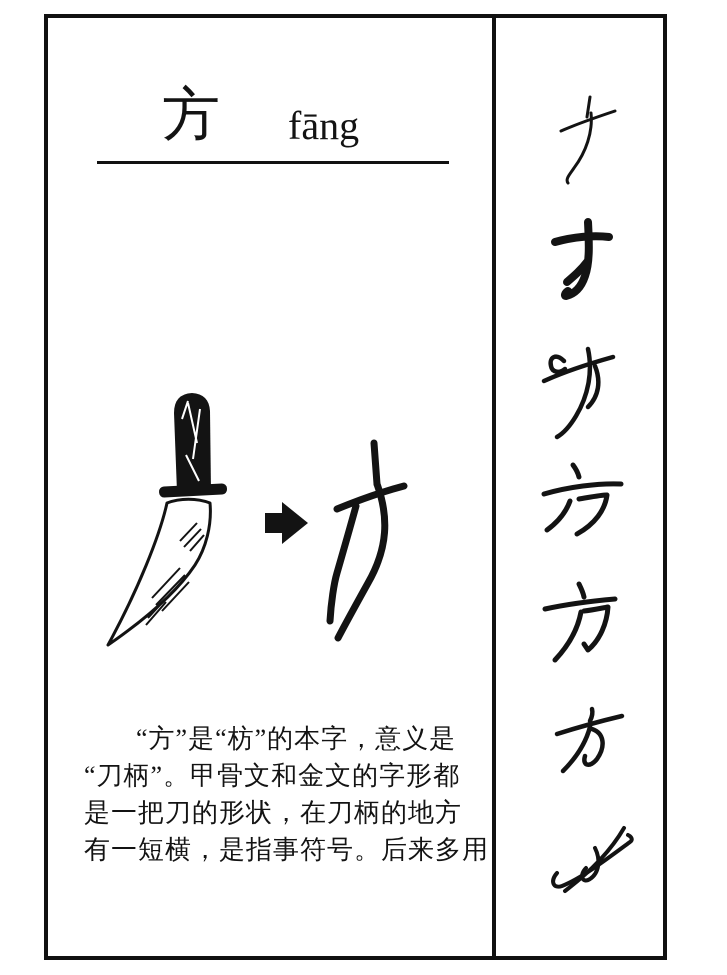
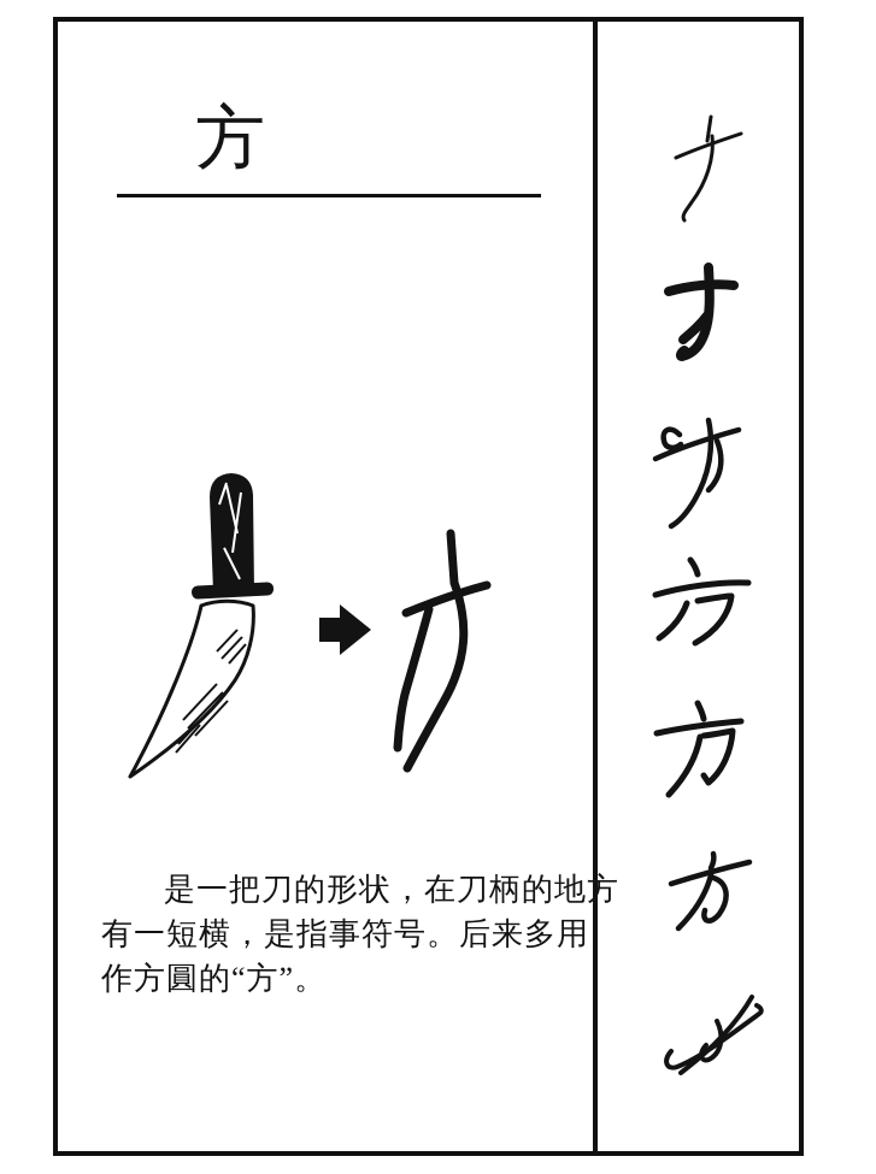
  方
- fāng
- “方”是“枋”的本字，意义是
- “刀柄”。甲骨文和金文的字形都
  是一把刀的形状，在刀柄的地方
  有一短横，是指事符号。后来多用
+ 作方圓的“方”。
